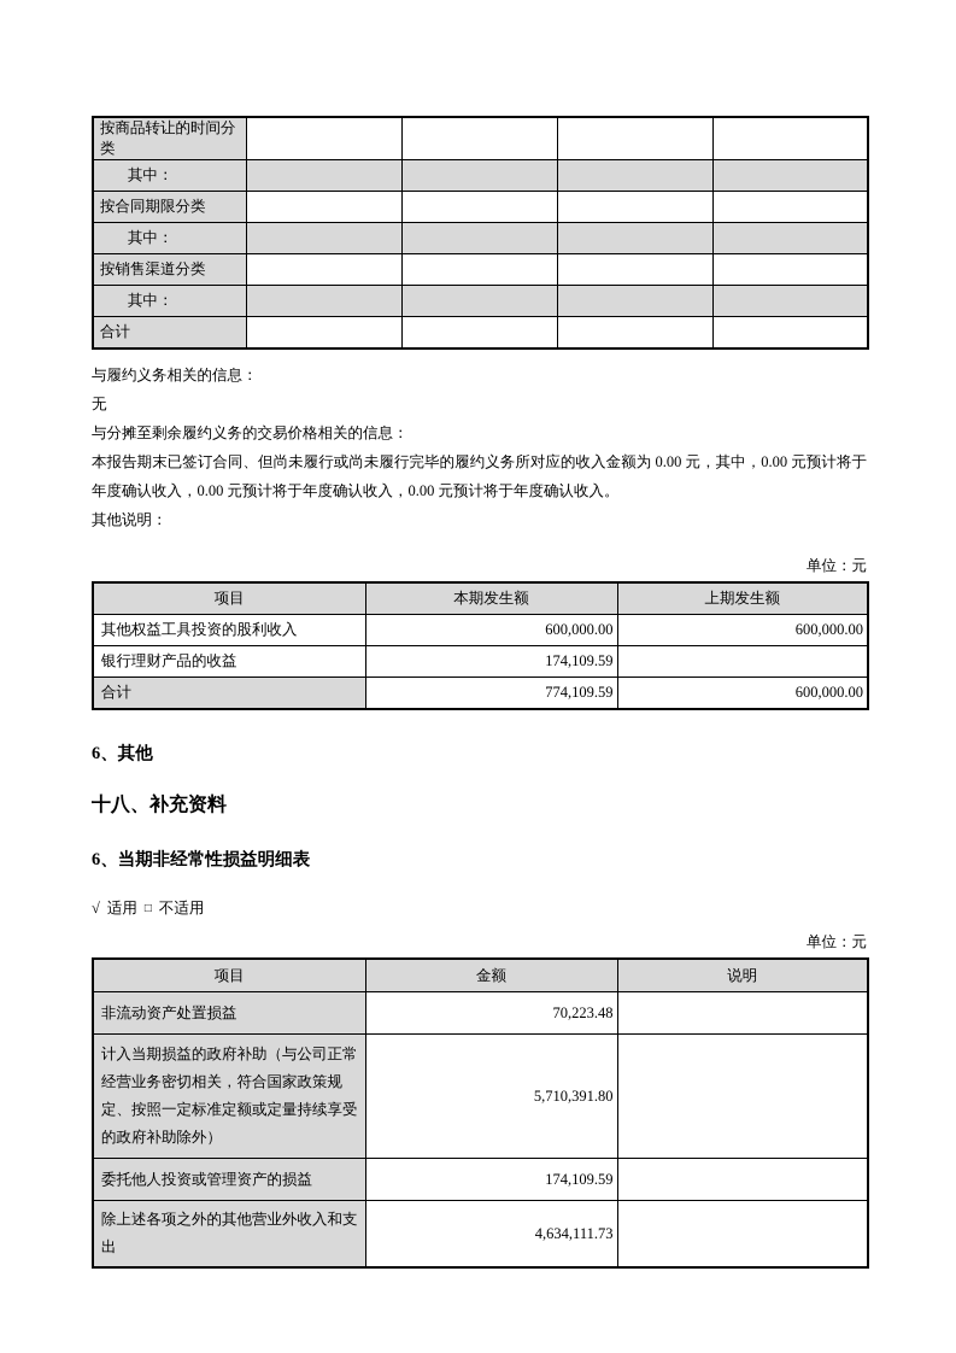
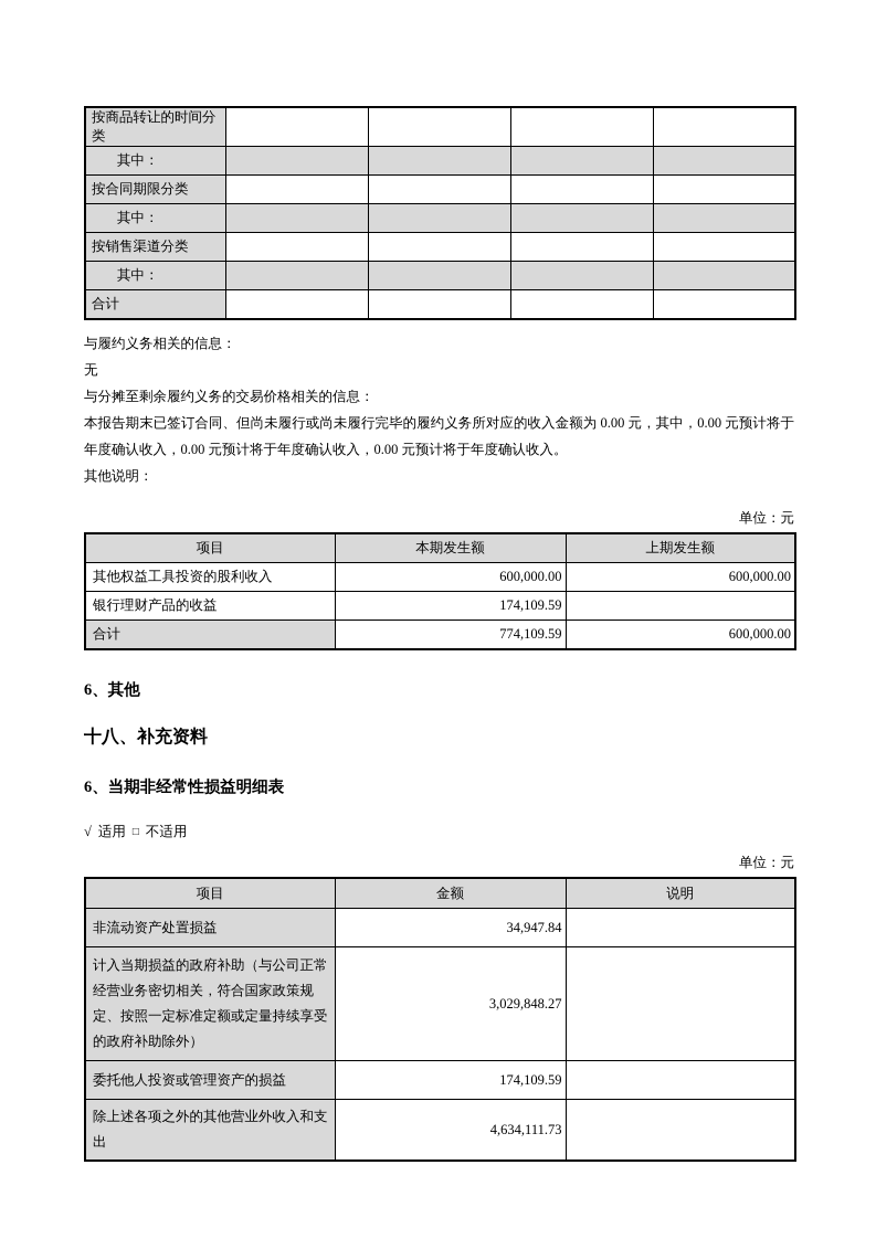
  按商品转让的时间分类
  其中：
  按合同期限分类
  其中：
  按销售渠道分类
  其中：
  合计
  与履约义务相关的信息：
  无
  与分摊至剩余履约义务的交易价格相关的信息：
  本报告期末已签订合同、但尚未履行或尚未履行完毕的履约义务所对应的收入金额为 0.00 元，其中，0.00 元预计将于年度确认收入，0.00 元预计将于年度确认收入，0.00 元预计将于年度确认收入。
  其他说明：
  单位：元
  项目	本期发生额	上期发生额
  其他权益工具投资的股利收入	600,000.00	600,000.00
  银行理财产品的收益	174,109.59
  合计	774,109.59	600,000.00
  6、其他
  十八、补充资料
  6、当期非经常性损益明细表
  √ 适用 □ 不适用
  单位：元
  项目	金额	说明
- 非流动资产处置损益	70,223.48
+ 非流动资产处置损益	34,947.84
- 计入当期损益的政府补助（与公司正常经营业务密切相关，符合国家政策规定、按照一定标准定额或定量持续享受的政府补助除外）	5,710,391.80
+ 计入当期损益的政府补助（与公司正常经营业务密切相关，符合国家政策规定、按照一定标准定额或定量持续享受的政府补助除外）	3,029,848.27
  委托他人投资或管理资产的损益	174,109.59
  除上述各项之外的其他营业外收入和支出	4,634,111.73
